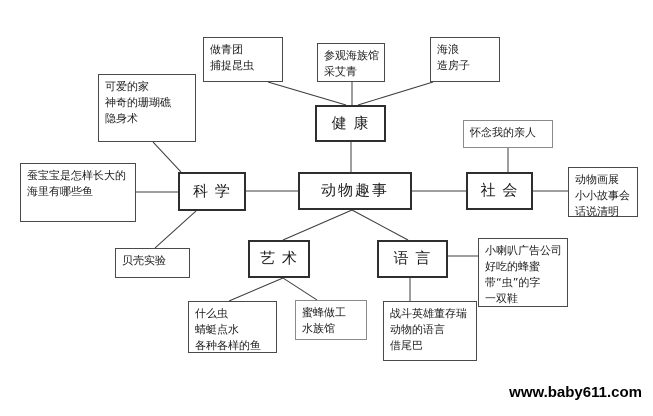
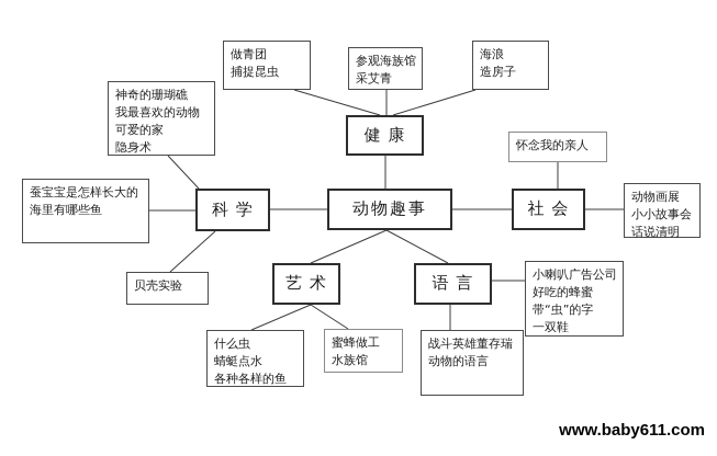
  健 康
  科 学
  动物趣事
  社 会
  艺 术
  语 言
  做青团
  捕捉昆虫
  参观海族馆
  采艾青
  海浪
  造房子
- 可爱的家
+ 神奇的珊瑚礁
+ 我最喜欢的动物
- 神奇的珊瑚礁
+ 可爱的家
  隐身术
  蚕宝宝是怎样长大的
  海里有哪些鱼
  贝壳实验
  怀念我的亲人
  动物画展
  小小故事会
  话说清明
  小喇叭广告公司
  好吃的蜂蜜
  带“虫”的字
  一双鞋
  什么虫
  蜻蜓点水
  各种各样的鱼
  蜜蜂做工
  水族馆
  战斗英雄董存瑞
  动物的语言
- 借尾巴
  www.baby611.com
